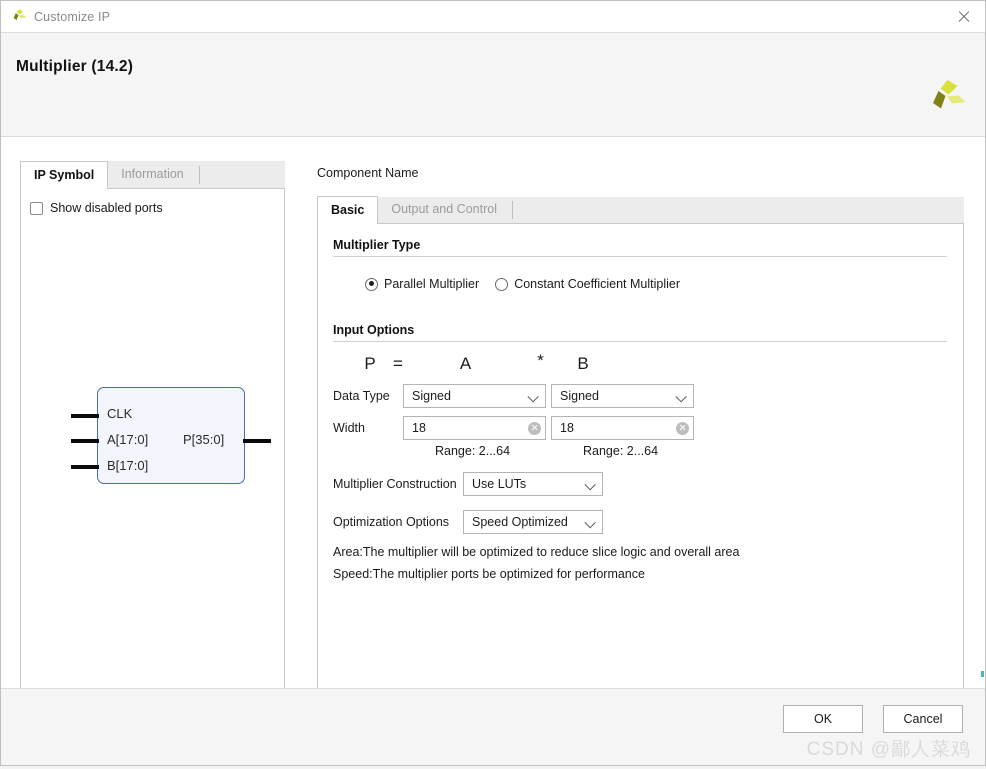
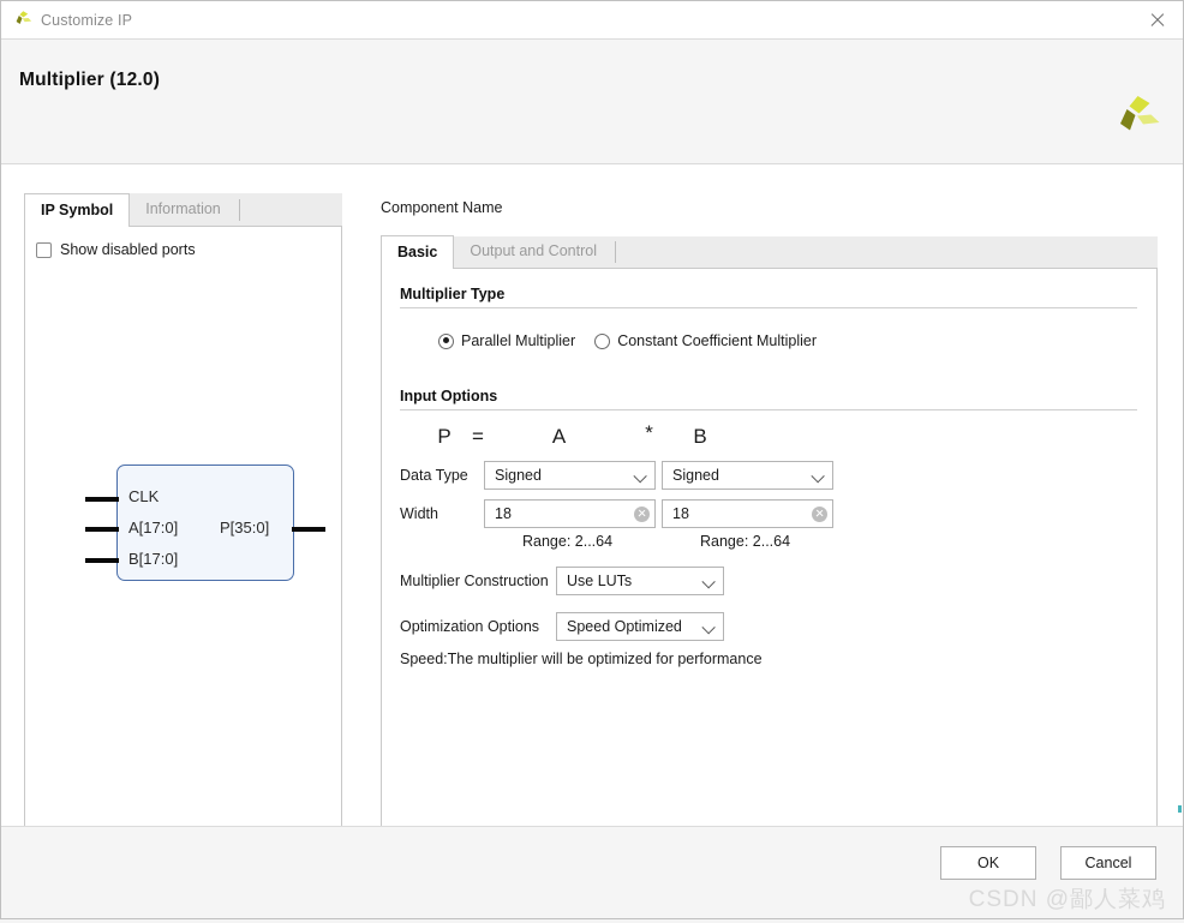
  Customize IP
- Multiplier (14.2)
+ Multiplier (12.0)
  IP Symbol
  Information
  Show disabled ports
  CLK
  A[17:0]
  B[17:0]
  P[35:0]
  Component Name
  Basic
  Output and Control
  Multiplier Type
  Parallel Multiplier
  Constant Coefficient Multiplier
  Input Options
  P
  =
  A
  *
  B
  Data Type
  Signed
  Signed
  Width
  18
  18
  Range: 2...64
  Range: 2...64
  Multiplier Construction
  Use LUTs
  Optimization Options
  Speed Optimized
- Area:The multiplier will be optimized to reduce slice logic and overall area
- Speed:The multiplier ports be optimized for performance
+ Speed:The multiplier will be optimized for performance
  OK
  Cancel
  CSDN @鄙人菜鸡
